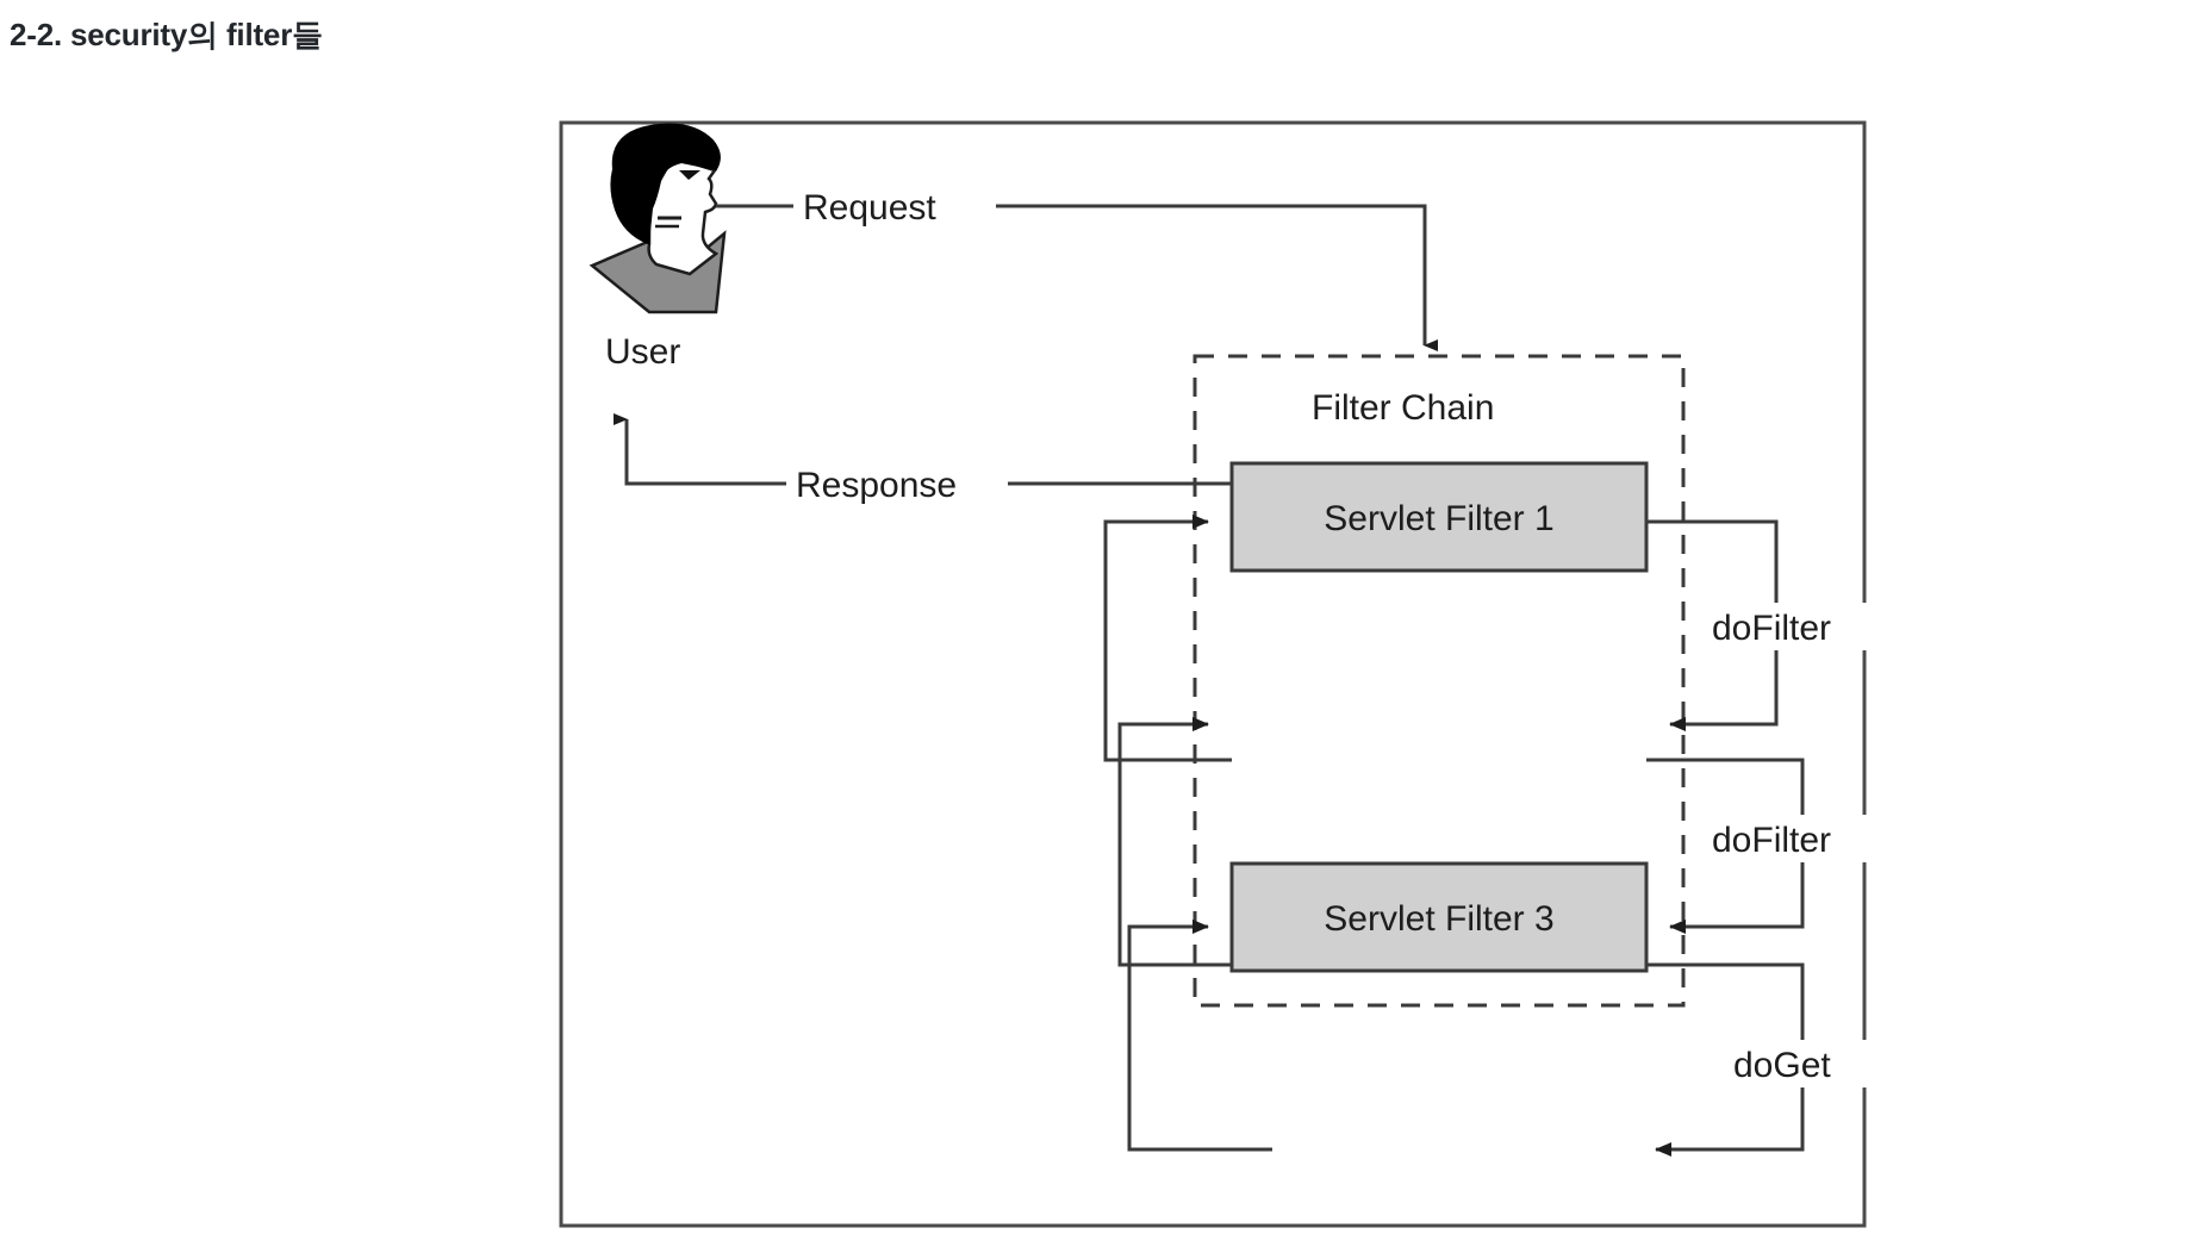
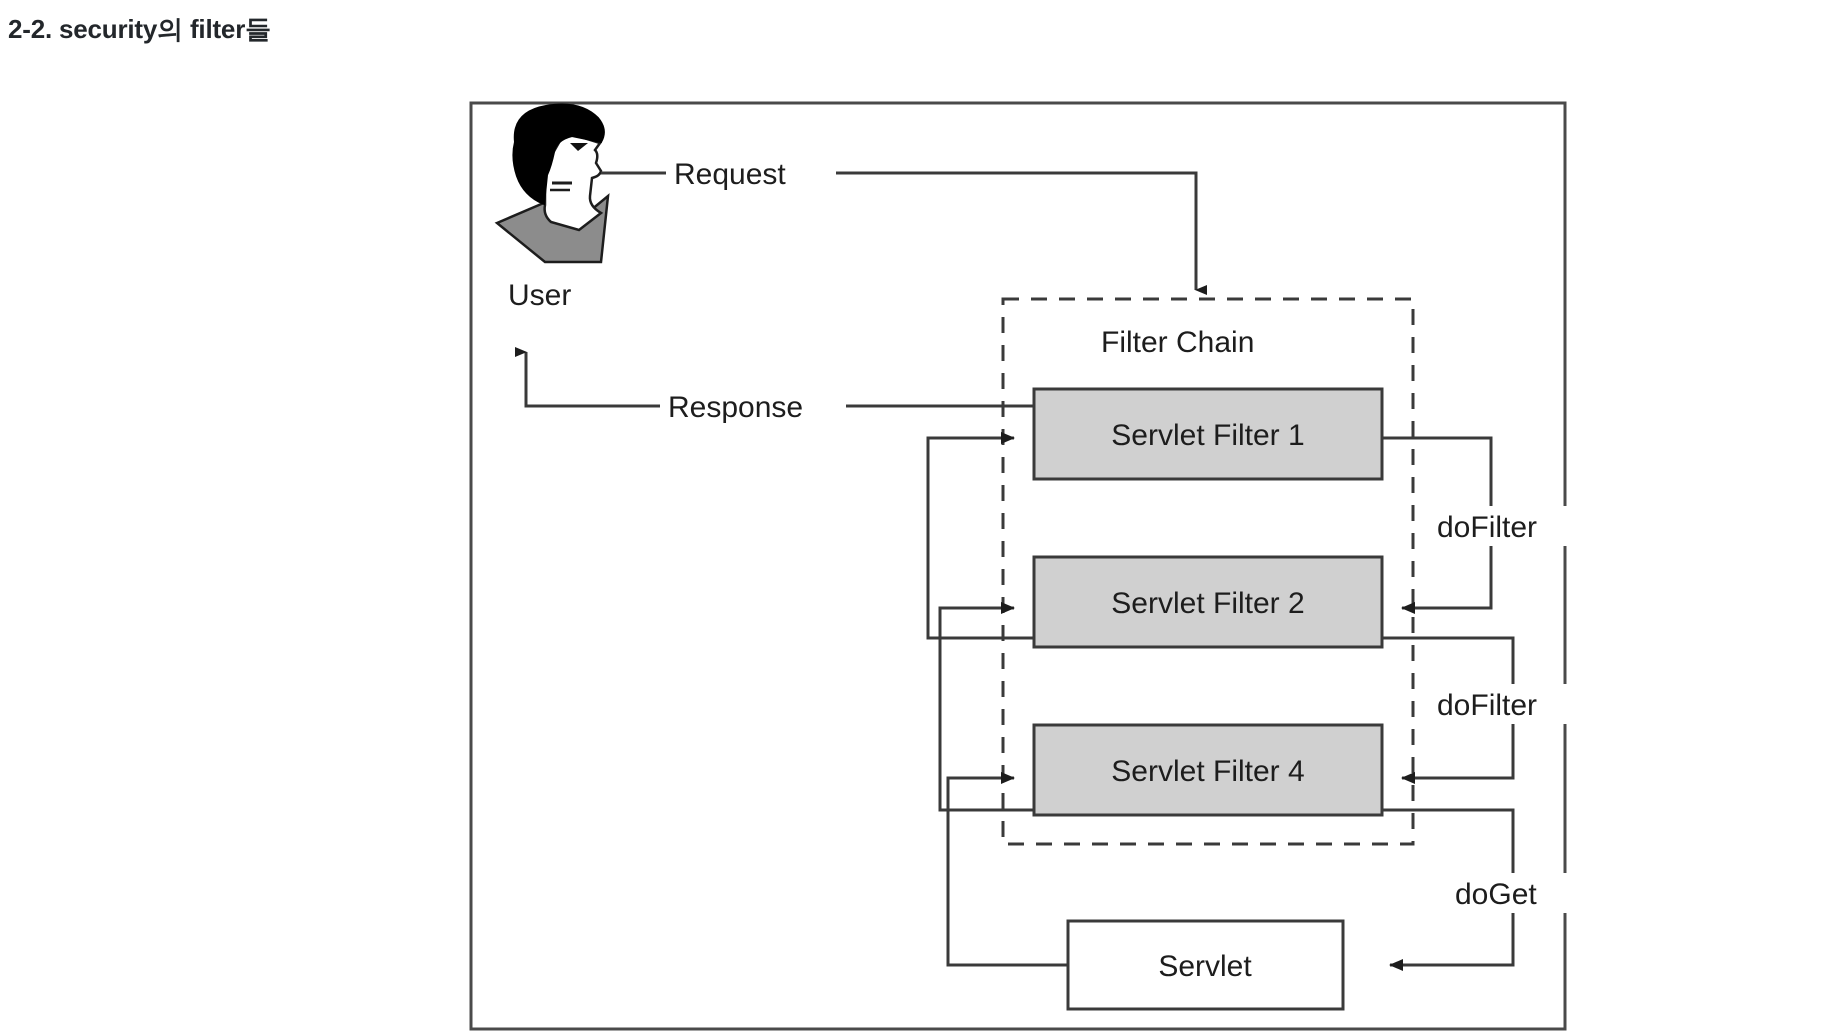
  2-2. security의 filter들
  User
  Request
  Response
  Filter Chain
  doFilter
  doFilter
  doGet
  Servlet Filter 1
+ Servlet Filter 2
- Servlet Filter 3
+ Servlet Filter 4
+ Servlet
